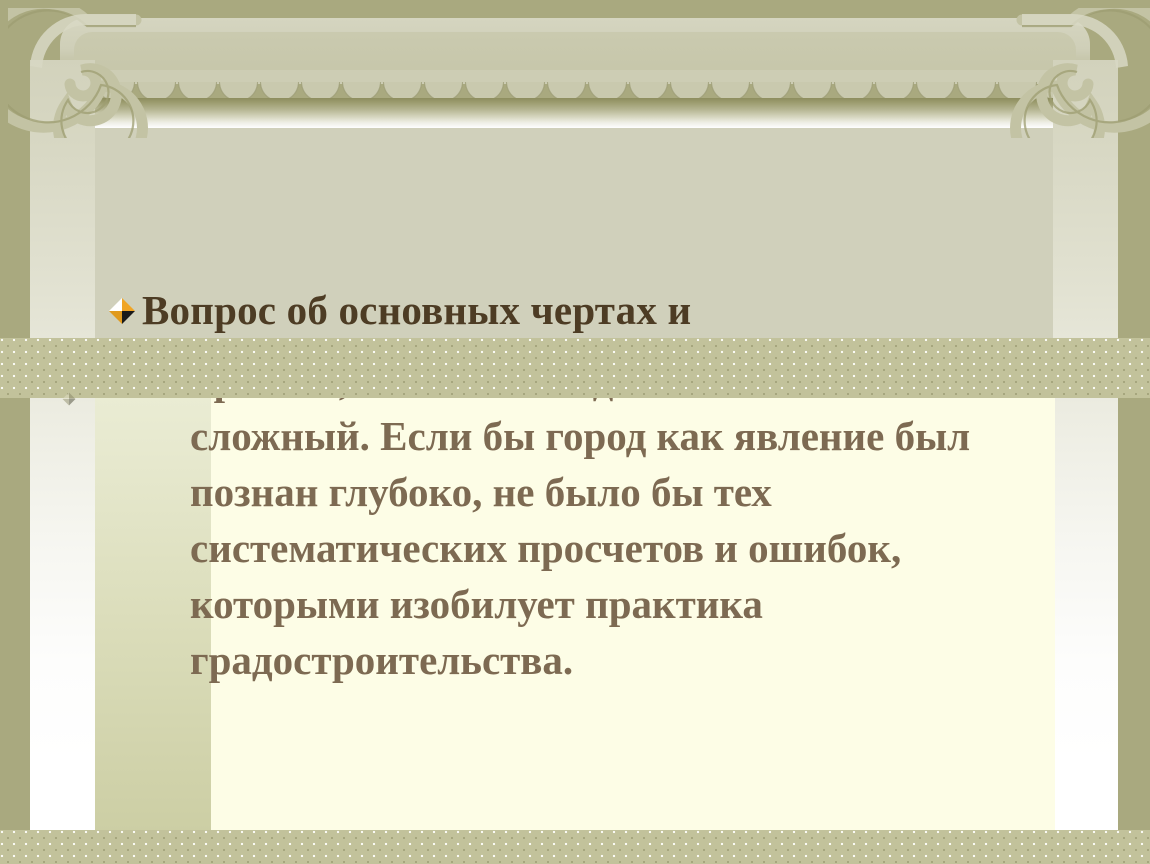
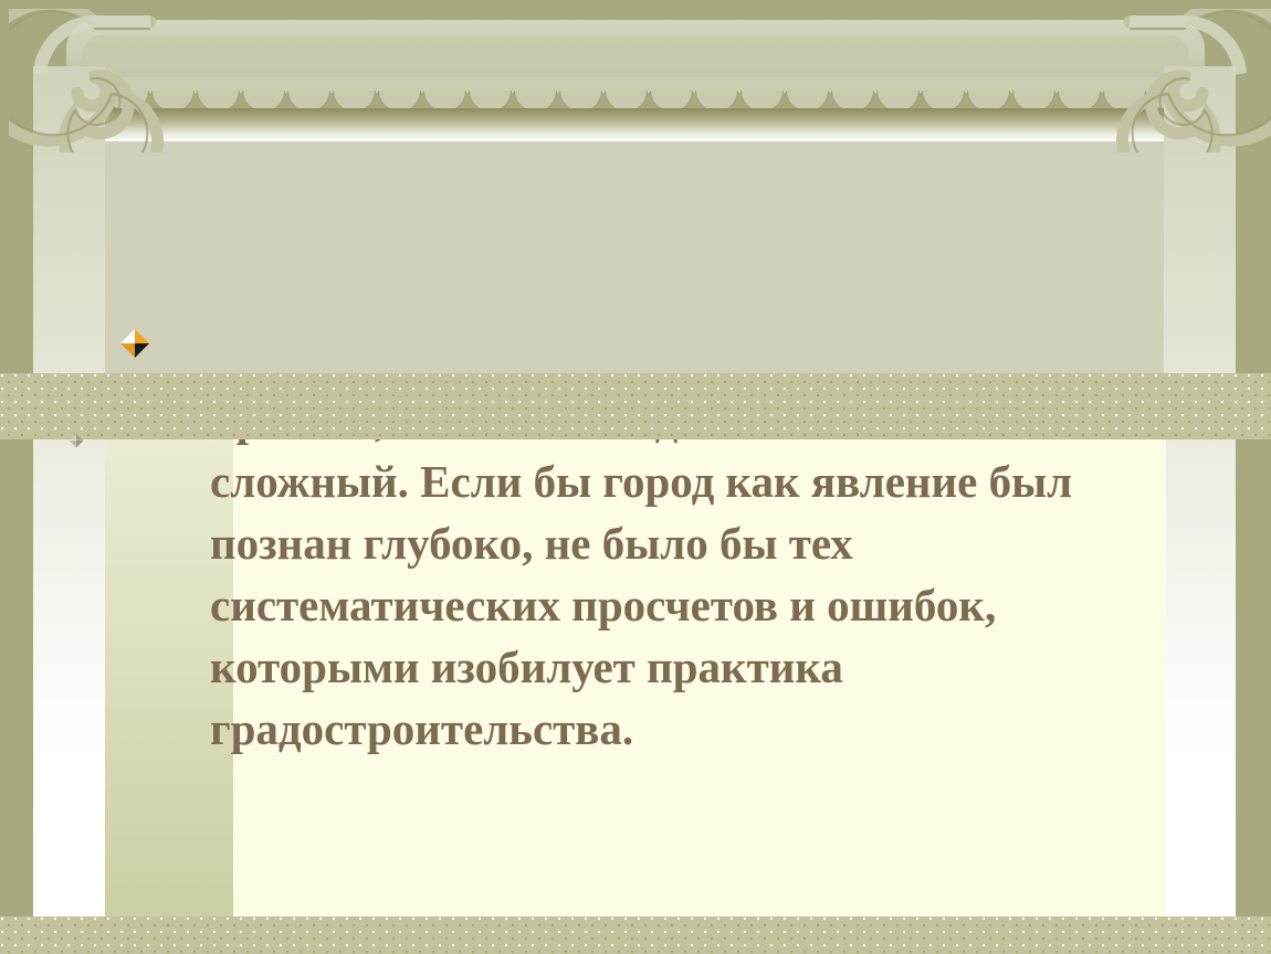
- Вопрос об основных чертах и
  сложный. Если бы город как явление был познан глубоко, не было бы тех систематических просчетов и ошибок, которыми изобилует практика градостроительства.
